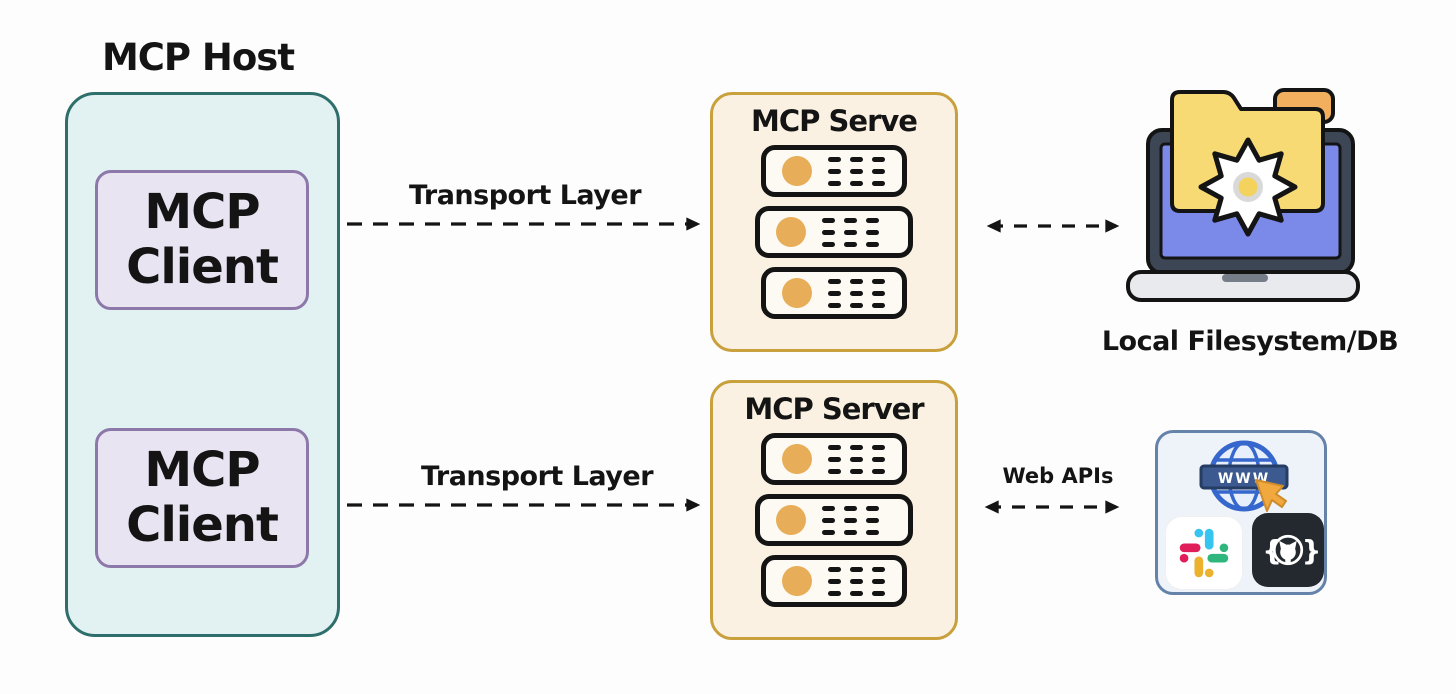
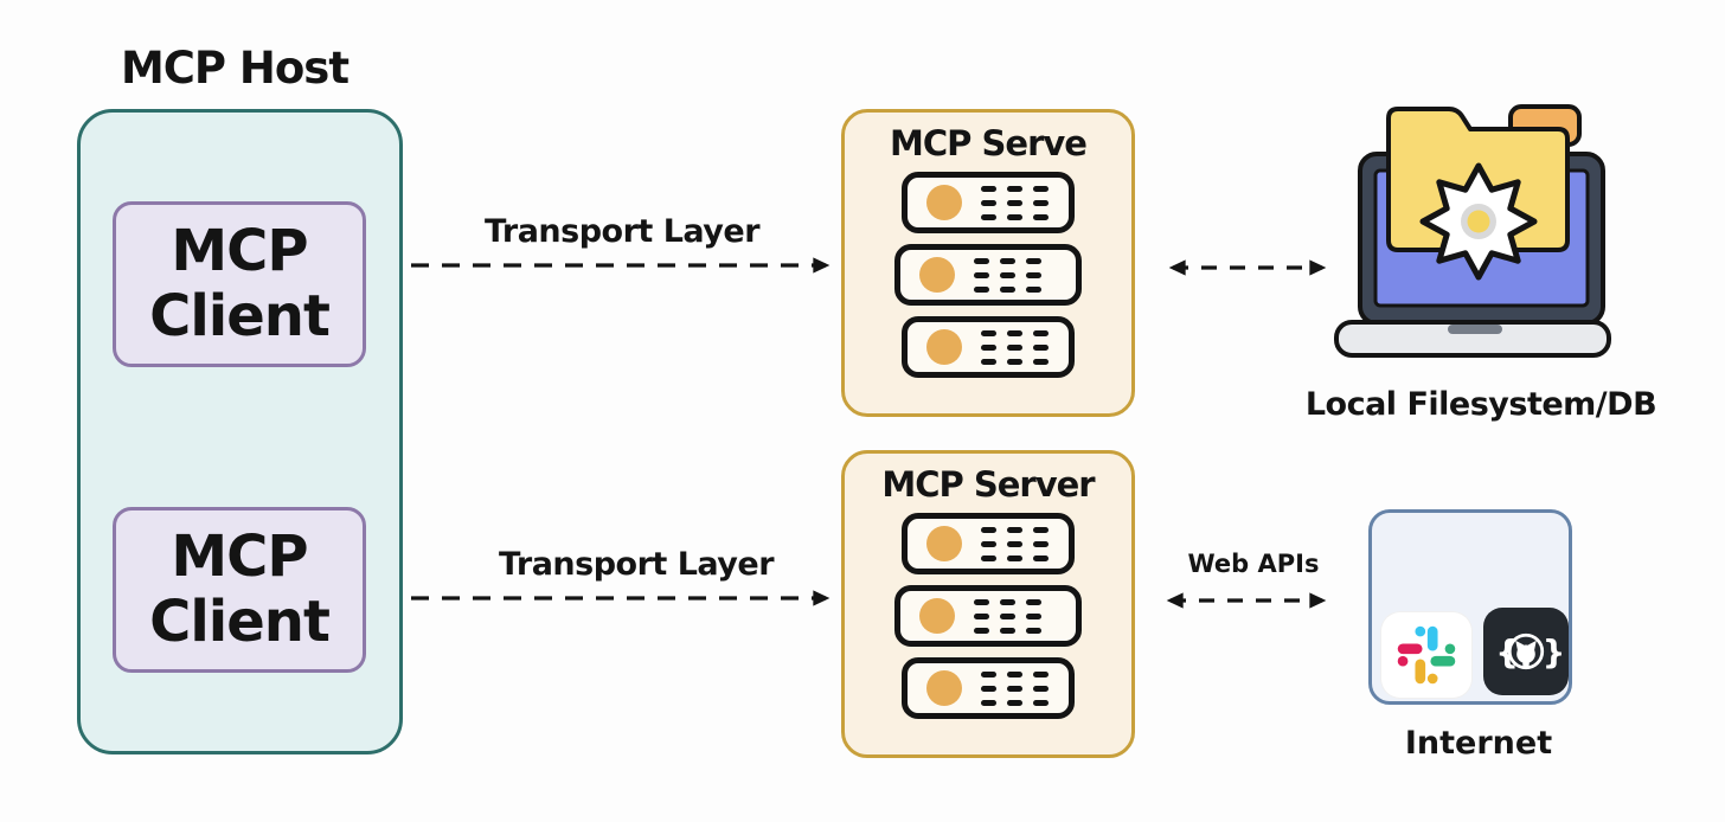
  MCP Host
  MCP Client
  MCP Client
  Transport Layer
  Transport Layer
  Web APIs
  MCP Serve
  MCP Server
  Local Filesystem/DB
- WWW
  {
  }
+ Internet
